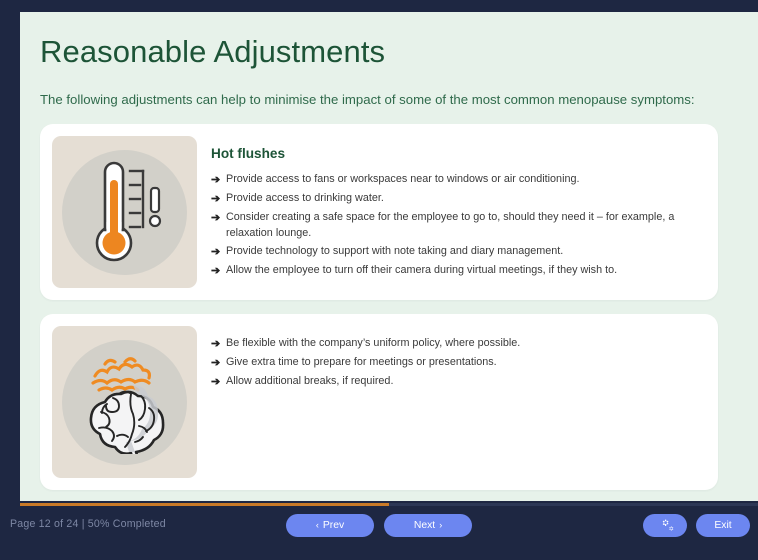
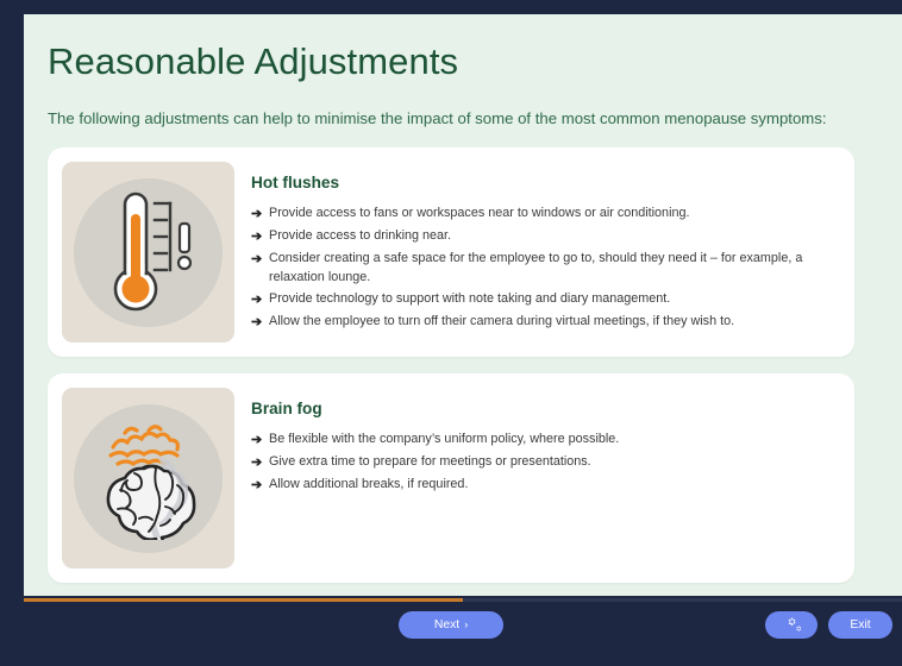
  Reasonable Adjustments
  The following adjustments can help to minimise the impact of some of the most common menopause symptoms:
  Hot flushes
  ➔
  Provide access to fans or workspaces near to windows or air conditioning.
  ➔
- Provide access to drinking water.
+ Provide access to drinking near.
  ➔
  Consider creating a safe space for the employee to go to, should they need it – for example, a relaxation lounge.
  ➔
  Provide technology to support with note taking and diary management.
  ➔
  Allow the employee to turn off their camera during virtual meetings, if they wish to.
+ Brain fog
  ➔
  Be flexible with the company’s uniform policy, where possible.
  ➔
  Give extra time to prepare for meetings or presentations.
  ➔
  Allow additional breaks, if required.
- Page 12 of 24 | 50% Completed
- ‹
- Prev
  Next
  ›
  Exit
